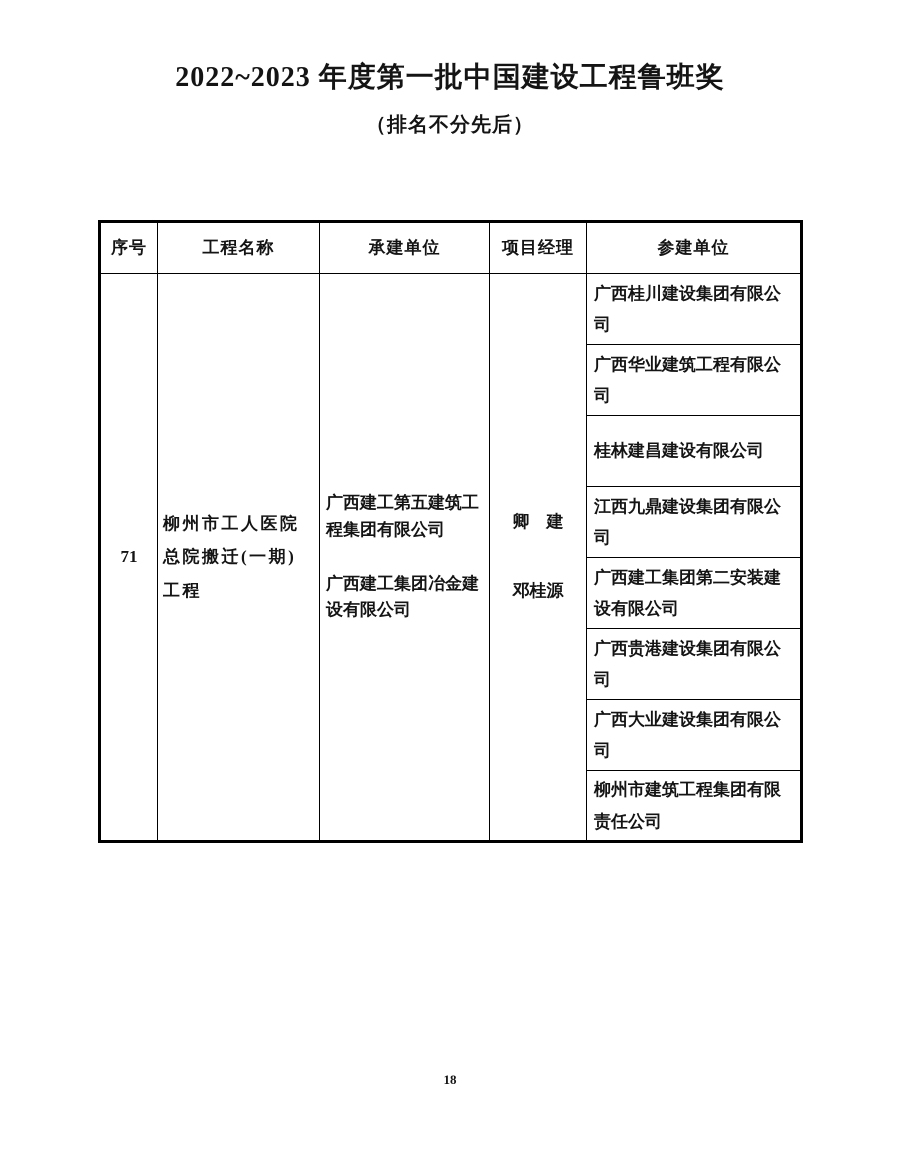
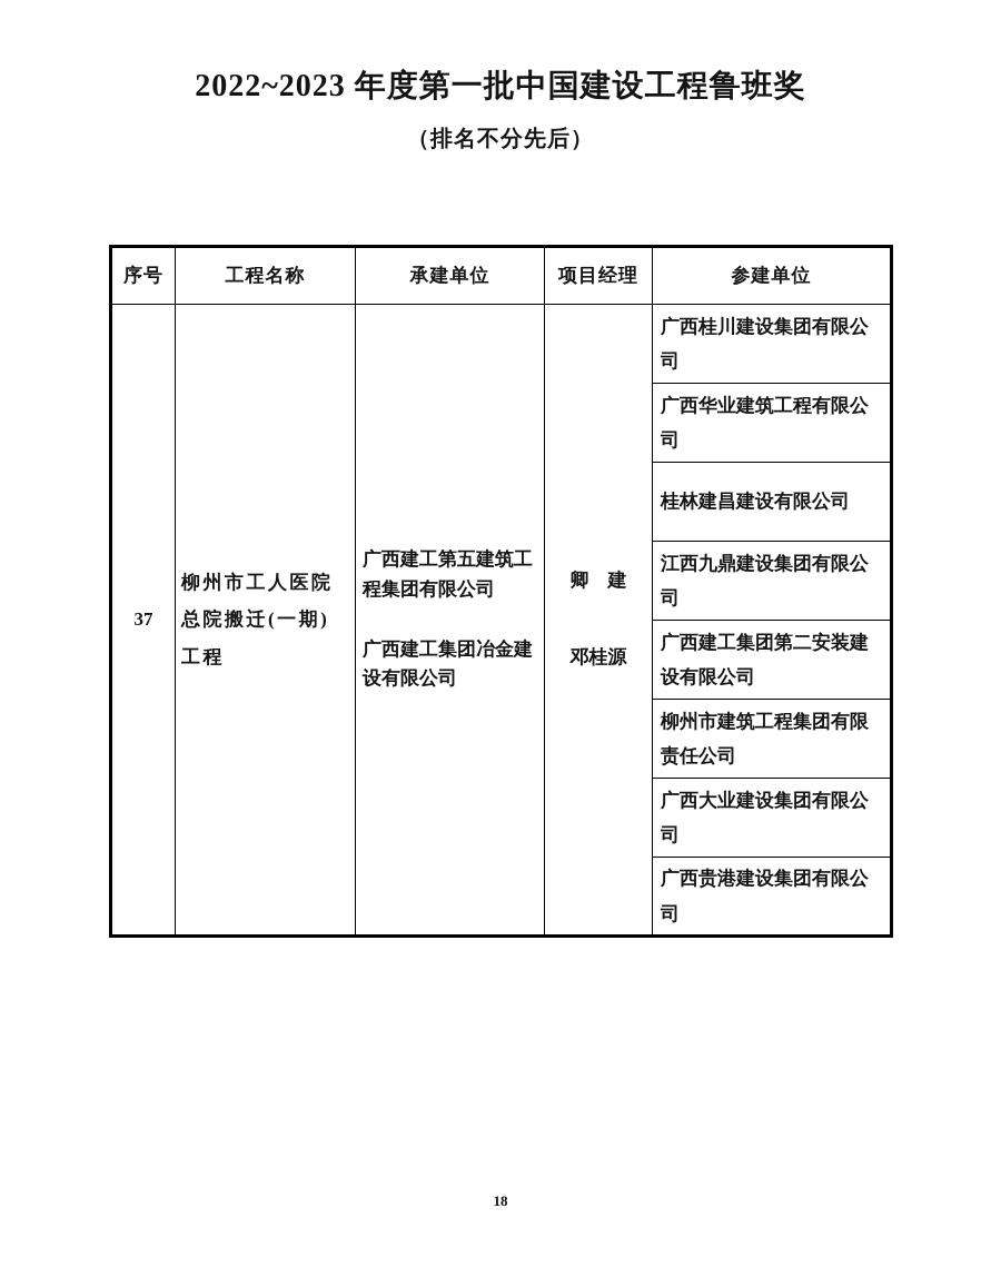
  2022~2023 年度第一批中国建设工程鲁班奖
  （排名不分先后）
  序号	工程名称	承建单位	项目经理	参建单位
- 71	柳州市工人医院总院搬迁(一期)工程	广西建工第五建筑工程集团有限公司 广西建工集团冶金建设有限公司	卿 建 邓桂源	广西桂川建设集团有限公司
+ 37	柳州市工人医院总院搬迁(一期)工程	广西建工第五建筑工程集团有限公司 广西建工集团冶金建设有限公司	卿 建 邓桂源	广西桂川建设集团有限公司
  广西华业建筑工程有限公司
  桂林建昌建设有限公司
  江西九鼎建设集团有限公司
  广西建工集团第二安装建设有限公司
- 广西贵港建设集团有限公司
+ 柳州市建筑工程集团有限责任公司
  广西大业建设集团有限公司
- 柳州市建筑工程集团有限责任公司
+ 广西贵港建设集团有限公司
  18
